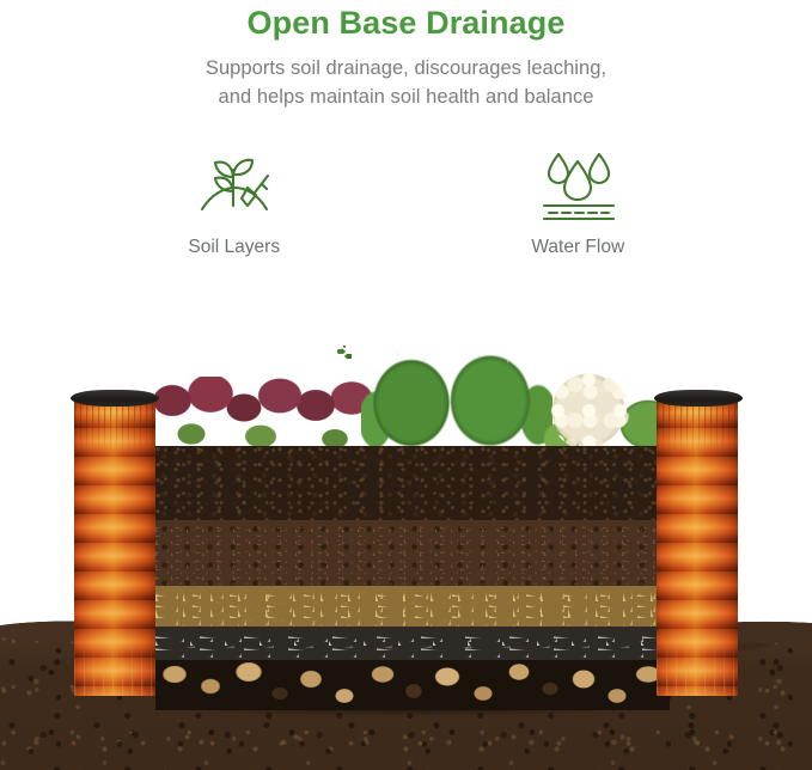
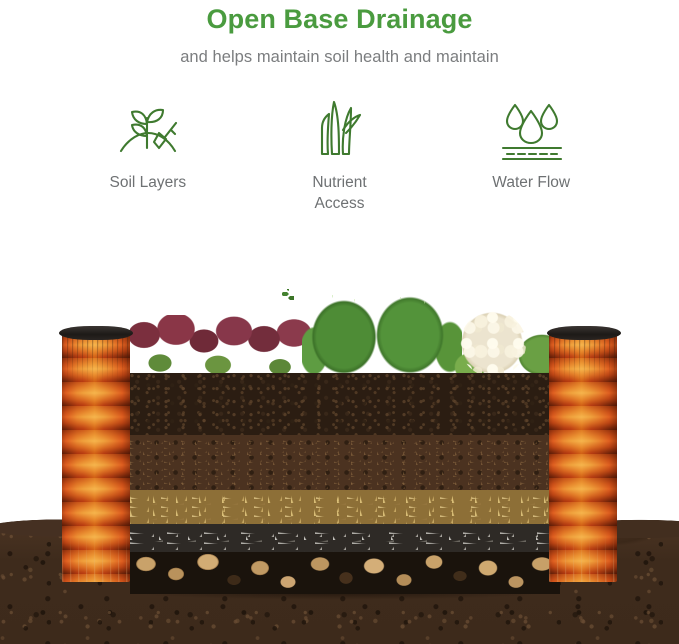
  Open Base Drainage
- Supports soil drainage, discourages leaching,
- and helps maintain soil health and balance
+ and helps maintain soil health and maintain
  Soil Layers
+ Nutrient
+ Access
  Water Flow
